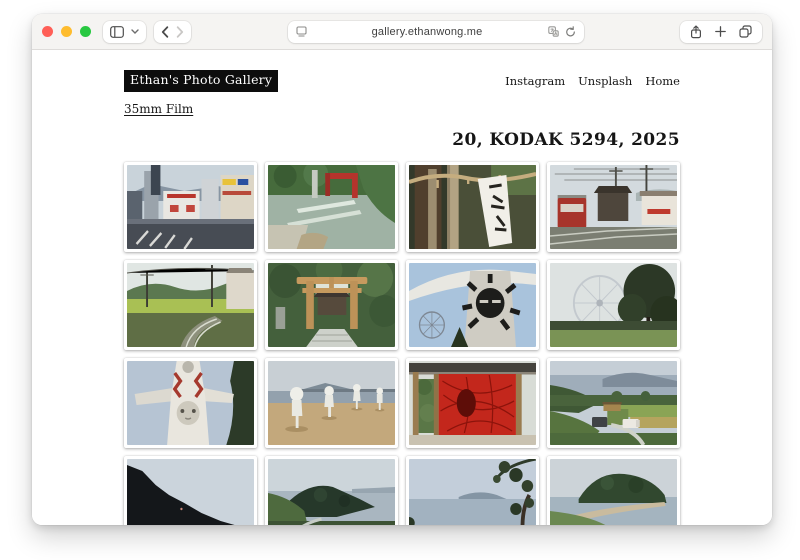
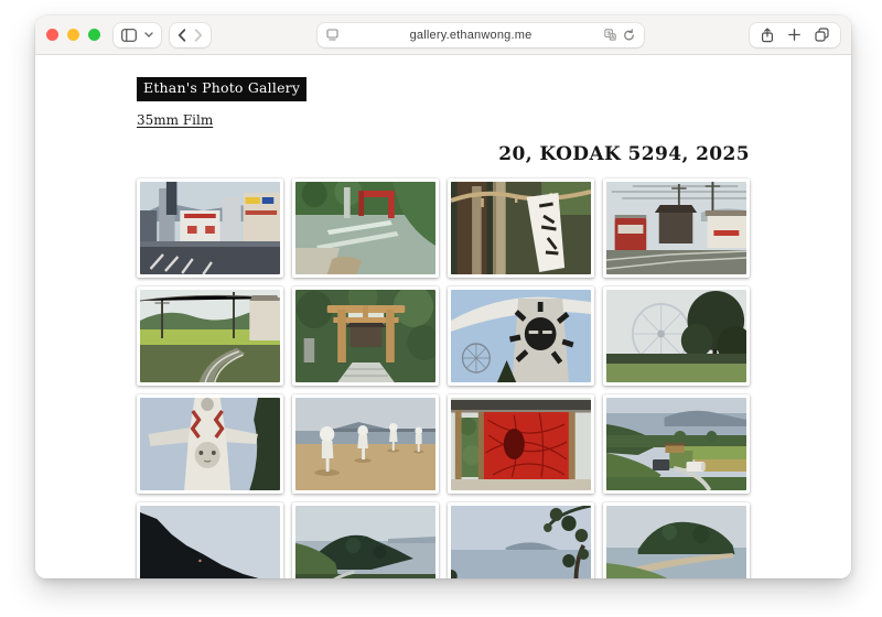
  gallery.ethanwong.me
  Ethan's Photo Gallery
- Instagram
- Unsplash
- Home
  35mm Film
  20, KODAK 5294, 2025
